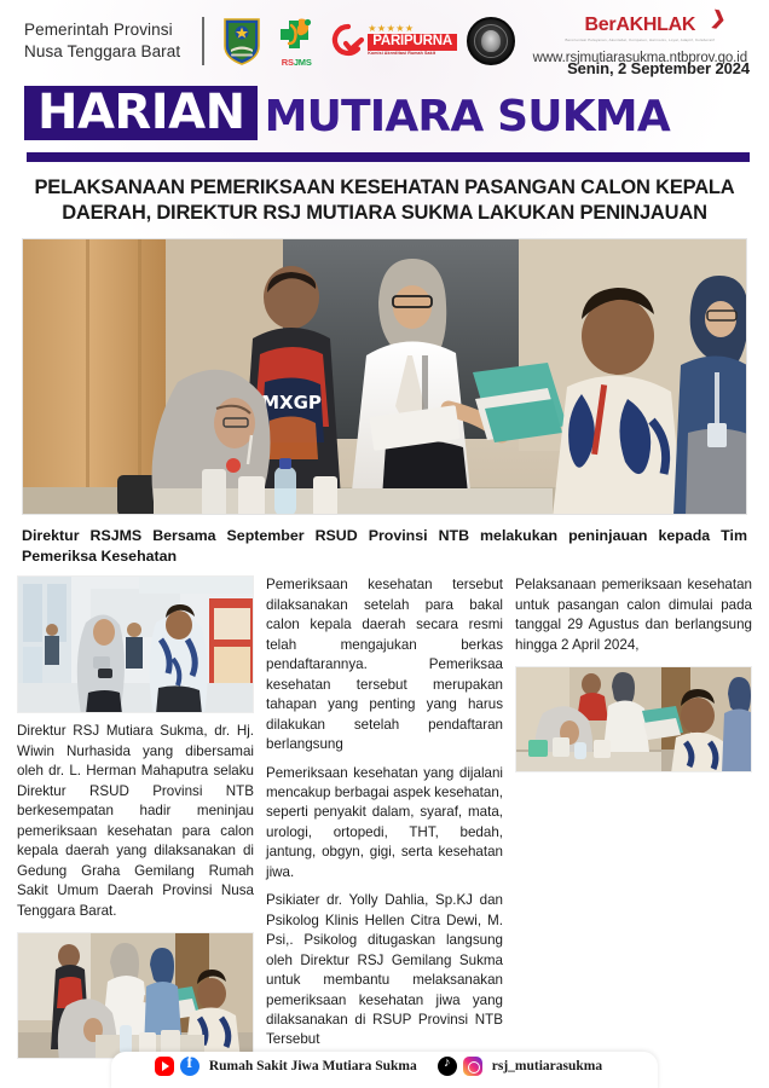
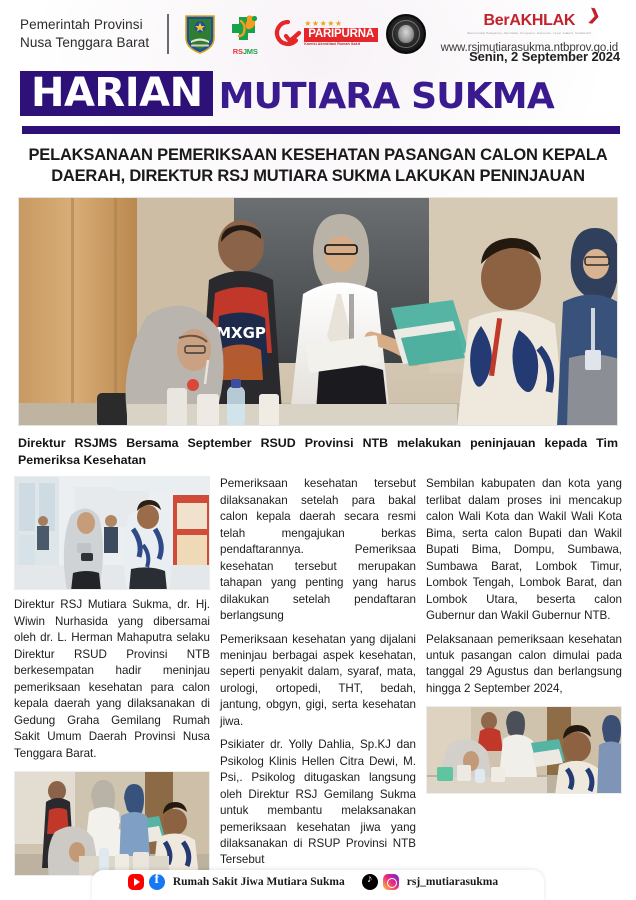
  Pemerintah Provinsi
  Nusa Tenggara Barat
  RSJMS
  ★★★★★
  PARIPURNA
  BerAKHLAK
  www.rsjmutiarasukma.ntbprov.go.id
  HARIAN
  MUTIARA SUKMA
  Senin, 2 September 2024
  PELAKSANAAN PEMERIKSAAN KESEHATAN PASANGAN CALON KEPALA DAERAH, DIREKTUR RSJ MUTIARA SUKMA LAKUKAN PENINJAUAN
  MXGP
  Direktur RSJMS Bersama September RSUD Provinsi NTB melakukan peninjauan kepada Tim Pemeriksa Kesehatan
  Direktur RSJ Mutiara Sukma, dr. Hj. Wiwin Nurhasida yang dibersamai oleh dr. L. Herman Mahaputra selaku Direktur RSUD Provinsi NTB berkesempatan hadir meninjau pemeriksaan kesehatan para calon kepala daerah yang dilaksanakan di Gedung Graha Gemilang Rumah Sakit Umum Daerah Provinsi Nusa Tenggara Barat.
  Pemeriksaan kesehatan tersebut dilaksanakan setelah para bakal calon kepala daerah secara resmi telah mengajukan berkas pendaftarannya. Pemeriksaa kesehatan tersebut merupakan tahapan yang penting yang harus dilakukan setelah pendaftaran berlangsung
- Pemeriksaan kesehatan yang dijalani mencakup berbagai aspek kesehatan, seperti penyakit dalam, syaraf, mata, urologi, ortopedi, THT, bedah, jantung, obgyn, gigi, serta kesehatan jiwa.
+ Pemeriksaan kesehatan yang dijalani meninjau berbagai aspek kesehatan, seperti penyakit dalam, syaraf, mata, urologi, ortopedi, THT, bedah, jantung, obgyn, gigi, serta kesehatan jiwa.
  Psikiater dr. Yolly Dahlia, Sp.KJ dan Psikolog Klinis Hellen Citra Dewi, M. Psi,. Psikolog ditugaskan langsung oleh Direktur RSJ Gemilang Sukma untuk membantu melaksanakan pemeriksaan kesehatan jiwa yang dilaksanakan di RSUP Provinsi NTB Tersebut
+ Sembilan kabupaten dan kota yang terlibat dalam proses ini mencakup calon Wali Kota dan Wakil Wali Kota Bima, serta calon Bupati dan Wakil Bupati Bima, Dompu, Sumbawa, Sumbawa Barat, Lombok Timur, Lombok Tengah, Lombok Barat, dan Lombok Utara, beserta calon Gubernur dan Wakil Gubernur NTB.
- Pelaksanaan pemeriksaan kesehatan untuk pasangan calon dimulai pada tanggal 29 Agustus dan berlangsung hingga 2 April 2024,
+ Pelaksanaan pemeriksaan kesehatan untuk pasangan calon dimulai pada tanggal 29 Agustus dan berlangsung hingga 2 September 2024,
  Rumah Sakit Jiwa Mutiara Sukma
  rsj_mutiarasukma
